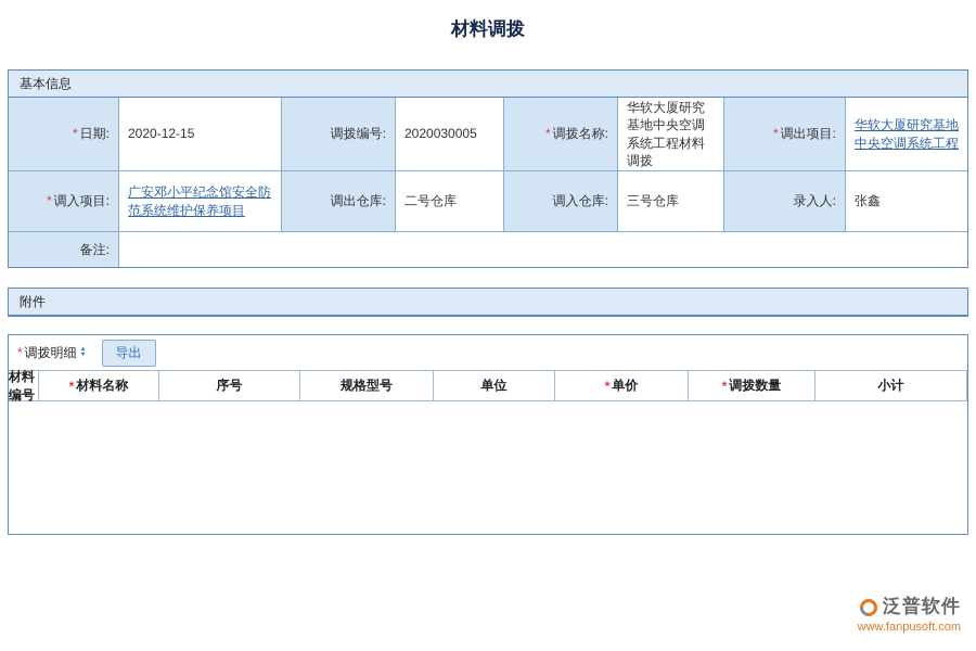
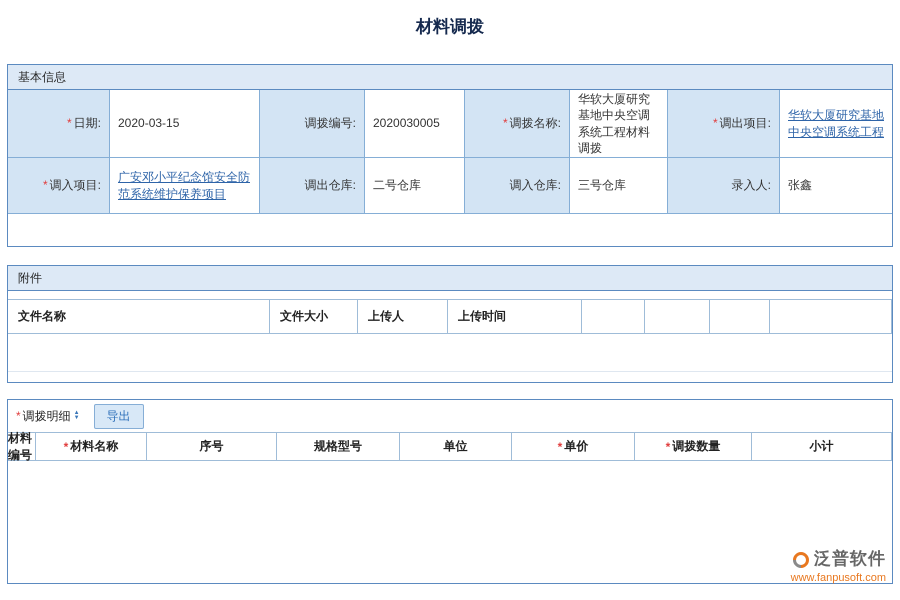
  材料调拨
  基本信息
  *
  日期:
- 2020-12-15
+ 2020-03-15
  调拨编号:
  2020030005
  *
  调拨名称:
  华软大厦研究基地中央空调系统工程材料调拨
  *
  调出项目:
  华软大厦研究基地中央空调系统工程
  *
  调入项目:
  广安邓小平纪念馆安全防范系统维护保养项目
  调出仓库:
  二号仓库
  调入仓库:
  三号仓库
  录入人:
  张鑫
- 备注:
  附件
+ 文件名称
+ 文件大小
+ 上传人
+ 上传时间
  *
  调拨明细
  导出
  材料编号
  *
  材料名称
  序号
  规格型号
  单位
  *
  单价
  *
  调拨数量
  小计
  泛普软件
  www.fanpusoft.com
